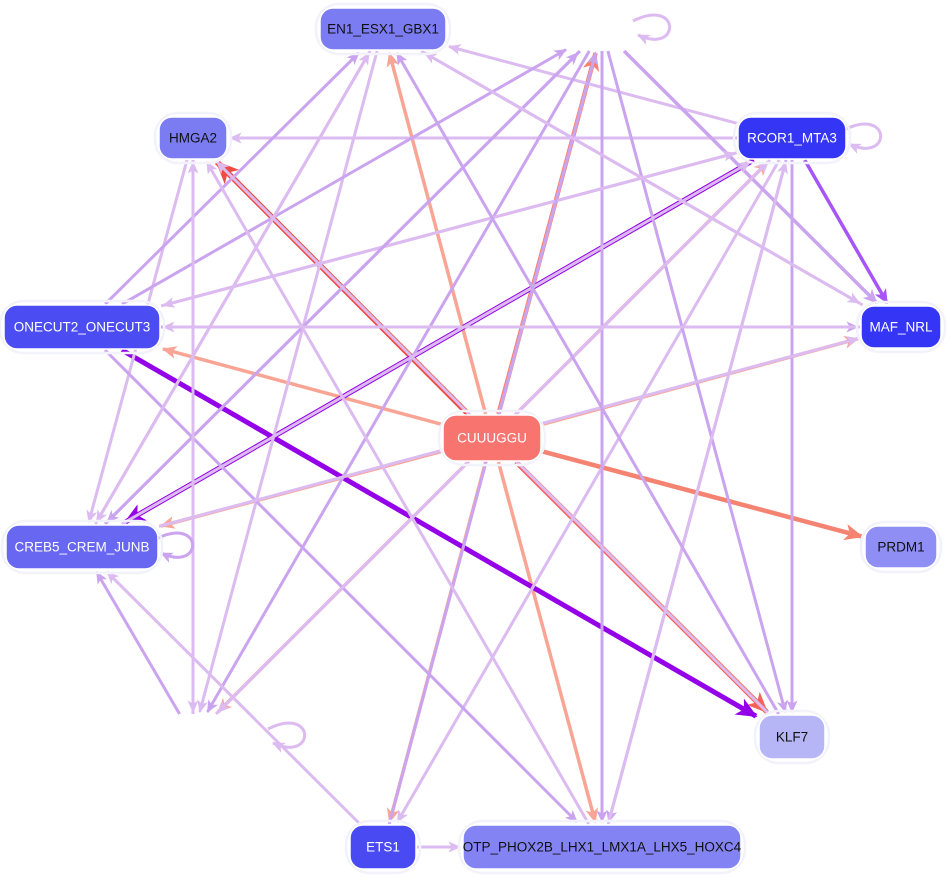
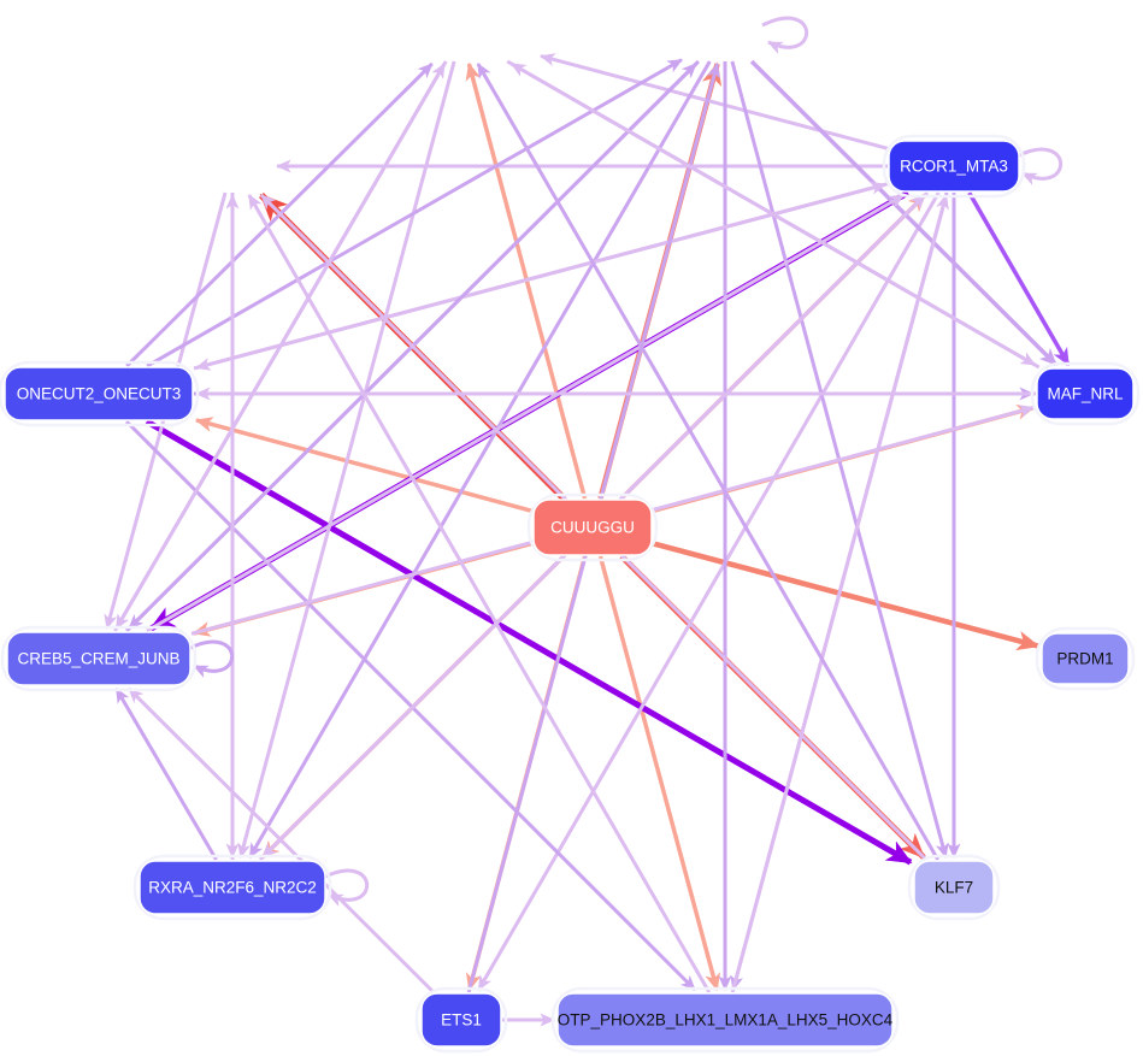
- EN1_ESX1_GBX1
- HMGA2
  RCOR1_MTA3
  ONECUT2_ONECUT3
  MAF_NRL
  CUUUGGU
  CREB5_CREM_JUNB
  PRDM1
+ RXRA_NR2F6_NR2C2
  KLF7
  ETS1
  OTP_PHOX2B_LHX1_LMX1A_LHX5_HOXC4
